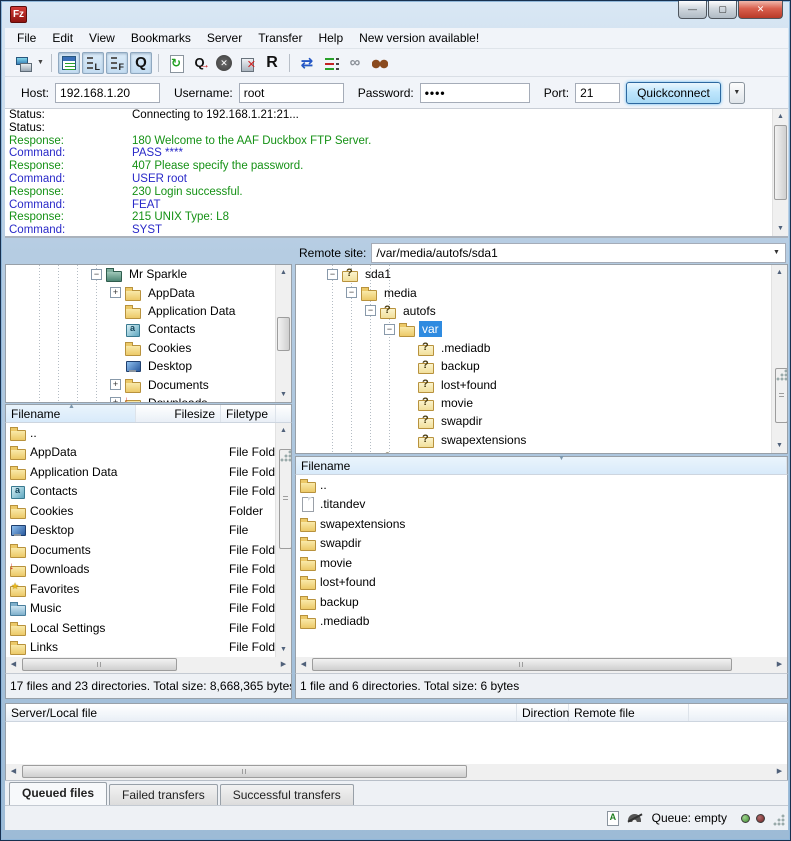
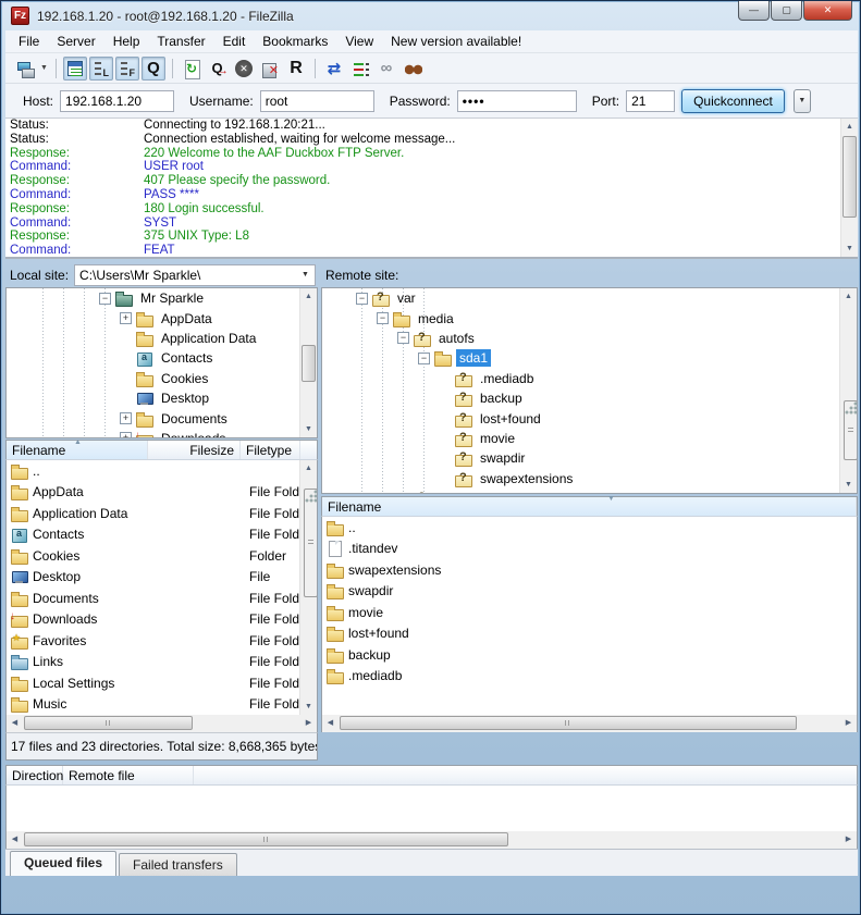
  Fz
+ 192.168.1.20 - root@192.168.1.20 - FileZilla
  —
  ▢
  ✕
  File
- Edit
+ Server
- View
+ Help
- Bookmarks
+ Transfer
- Server
+ Edit
- Transfer
+ Bookmarks
- Help
+ View
  New version available!
  Host:
  192.168.1.20
  Username:
  root
  Password:
  ••••
  Port:
  21
  Quickconnect
  Status:
- Connecting to 192.168.1.21:21...
+ Connecting to 192.168.1.20:21...
  Status:
+ Connection established, waiting for welcome message...
  Response:
- 180 Welcome to the AAF Duckbox FTP Server.
+ 220 Welcome to the AAF Duckbox FTP Server.
  Command:
- PASS ****
+ USER root
  Response:
  407 Please specify the password.
  Command:
- USER root
+ PASS ****
  Response:
- 230 Login successful.
+ 180 Login successful.
  Command:
- FEAT
+ SYST
  Response:
- 215 UNIX Type: L8
+ 375 UNIX Type: L8
  Command:
- SYST
+ FEAT
+ Local site:
+ C:\Users\Mr Sparkle\
  Remote site:
- /var/media/autofs/sda1
  Mr Sparkle
  AppData
  Application Data
  Contacts
  Cookies
  Desktop
  Documents
- sda1
+ var
  media
  autofs
- var
+ sda1
  .mediadb
  backup
  lost+found
  movie
  swapdir
  swapextensions
  Filename
  Filesize
  Filetype
  ..
  AppData
  File Fold
  Application Data
  File Fold
  Contacts
  File Fold
  Cookies
  Folder
  Desktop
  File
  Documents
  File Fold
  Downloads
  File Fold
  Favorites
  File Fold
- Music
+ Links
  File Fold
  Local Settings
  File Fold
- Links
+ Music
  File Fold
  17 files and 23 directories. Total size: 8,668,365 byte
  Filename
  ..
  .titandev
  swapextensions
  swapdir
  movie
  lost+found
  backup
  .mediadb
- 1 file and 6 directories. Total size: 6 bytes
- Server/Local file
  Direction
  Remote file
  Queued files
  Failed transfers
- Successful transfers
- Queue: empty
